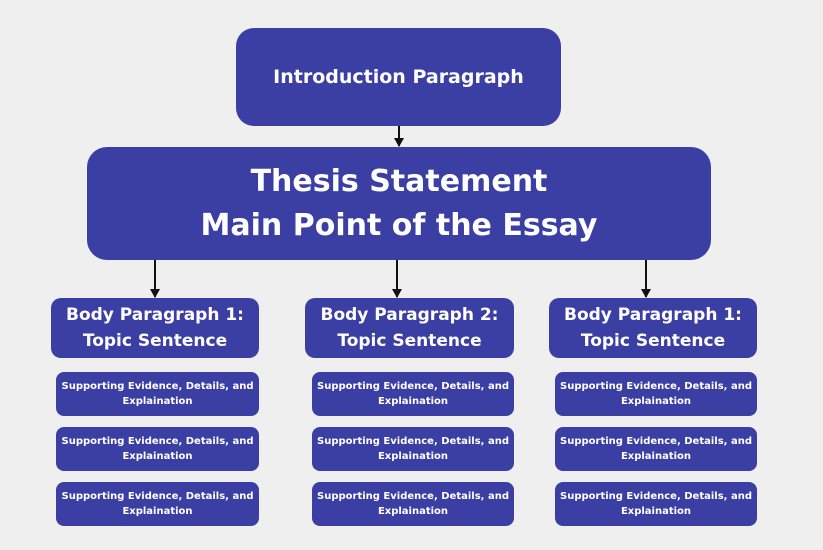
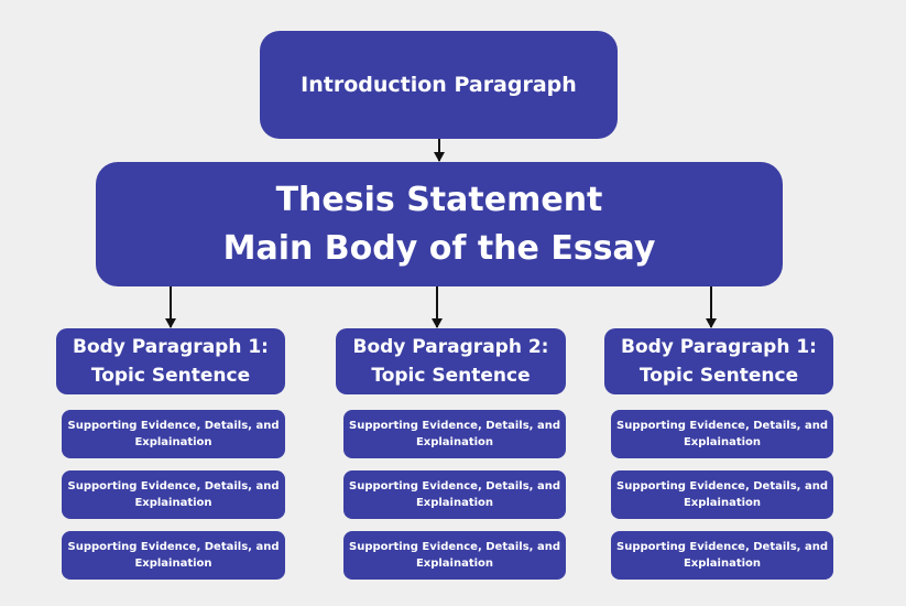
  Introduction Paragraph
  Thesis Statement
- Main Point of the Essay
+ Main Body of the Essay
  Body Paragraph 1:
  Topic Sentence
  Supporting Evidence, Details, and
  Explaination
  Supporting Evidence, Details, and
  Explaination
  Supporting Evidence, Details, and
  Explaination
  Body Paragraph 2:
  Topic Sentence
  Supporting Evidence, Details, and
  Explaination
  Supporting Evidence, Details, and
  Explaination
  Supporting Evidence, Details, and
  Explaination
  Body Paragraph 1:
  Topic Sentence
  Supporting Evidence, Details, and
  Explaination
  Supporting Evidence, Details, and
  Explaination
  Supporting Evidence, Details, and
  Explaination
